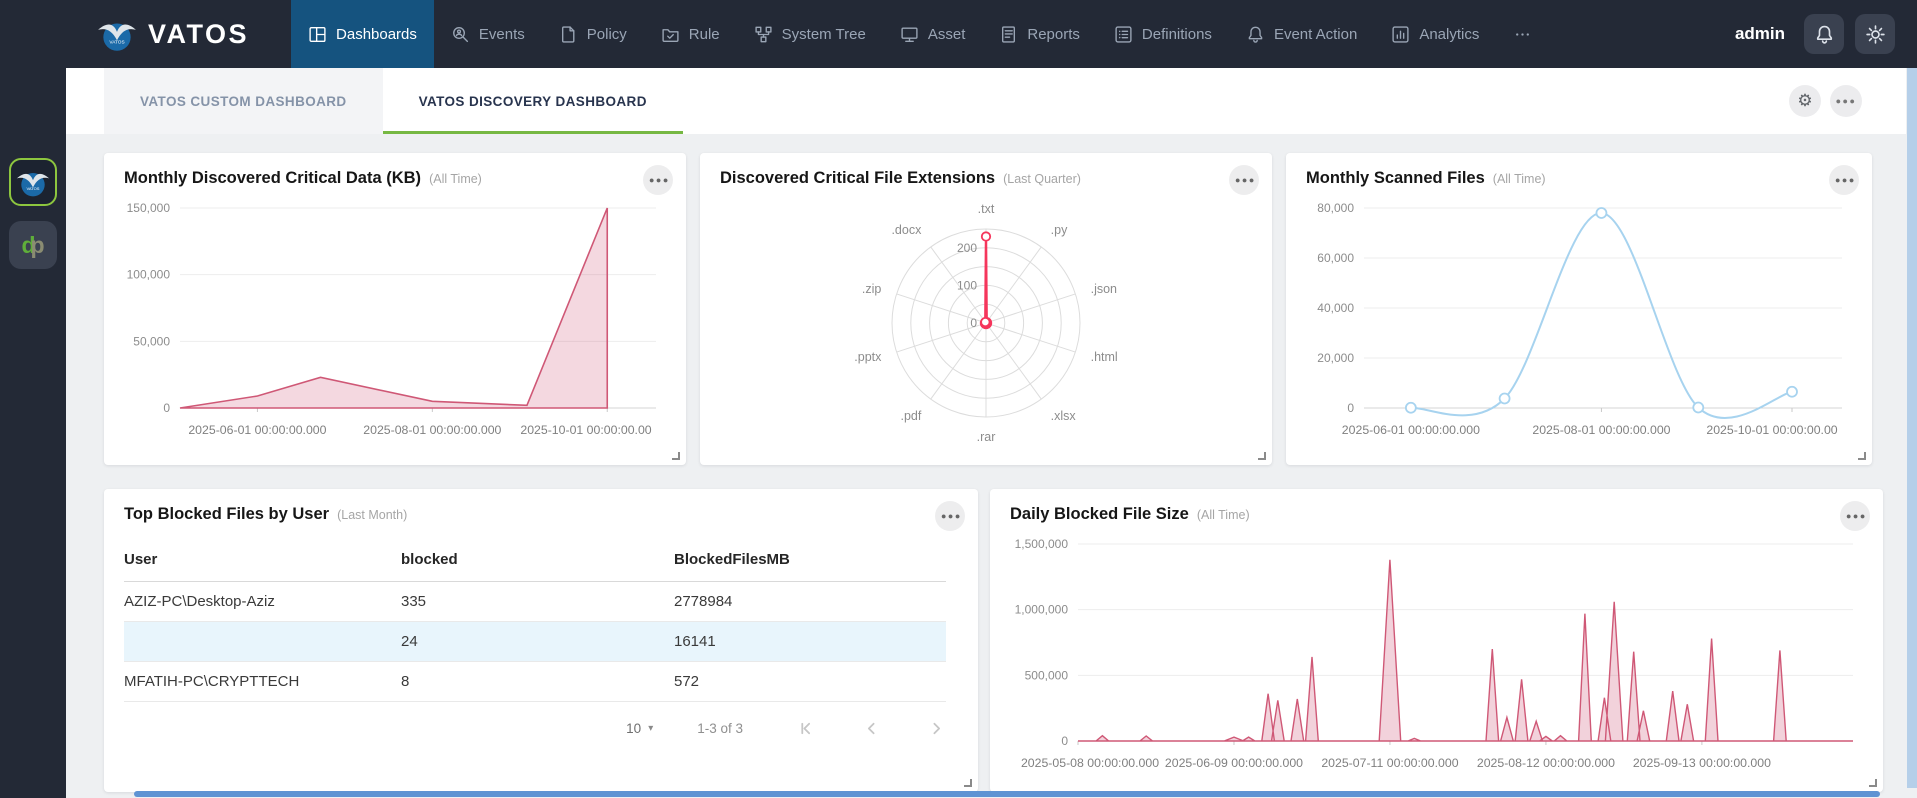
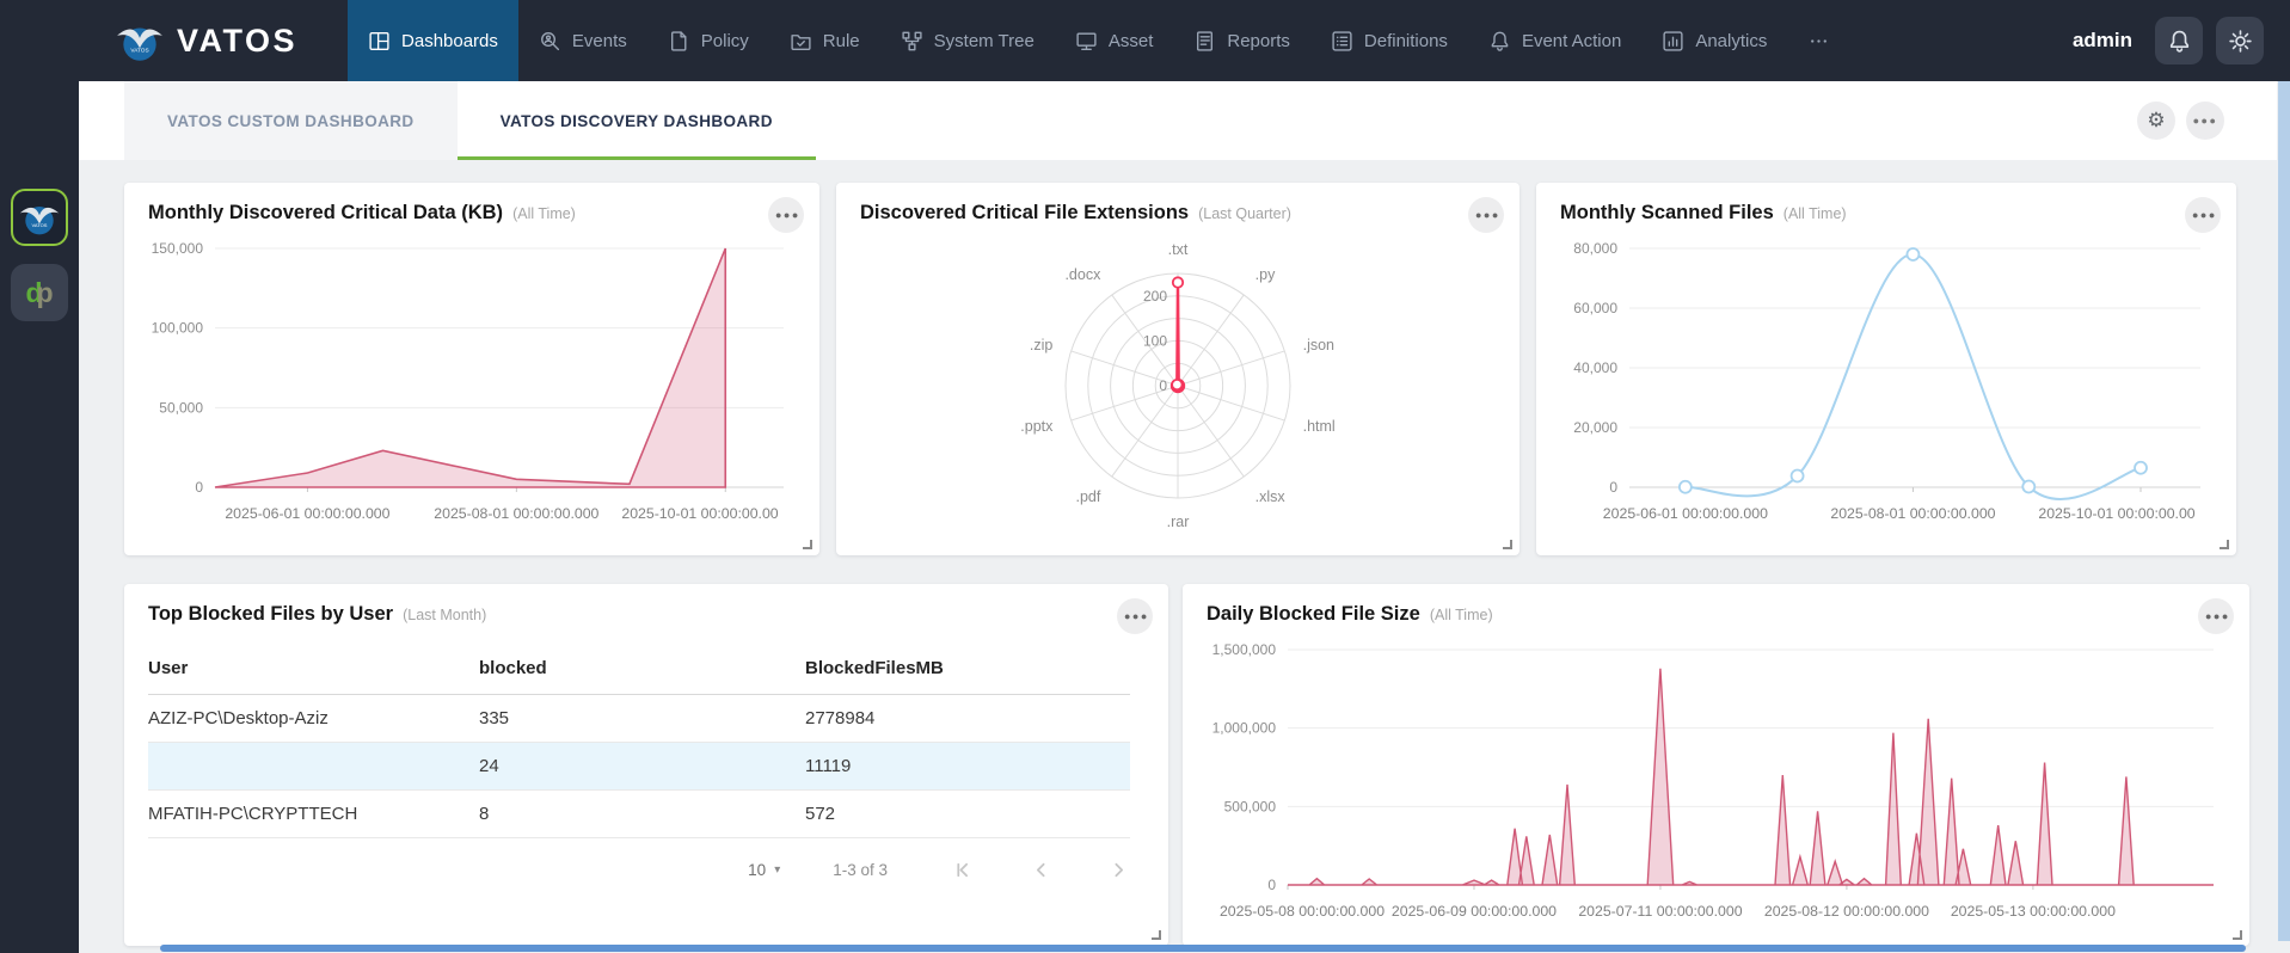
  VATOS
  Dashboards
  Events
  Policy
  Rule
  System Tree
  Asset
  Reports
  Definitions
  Event Action
  Analytics
  admin
  d
  p
  VATOS CUSTOM DASHBOARD
  VATOS DISCOVERY DASHBOARD
  ⚙
  ●●●
  Monthly Discovered Critical Data (KB)
  (All Time)
  ●●●
  0
  50,000
  100,000
  150,000
  2025-06-01 00:00:00.000
  2025-08-01 00:00:00.000
  2025-10-01 00:00:00.00
  Discovered Critical File Extensions
  (Last Quarter)
  ●●●
  .txt
  .py
  .json
  .html
  .xlsx
  .rar
  .pdf
  .pptx
  .zip
  .docx
  0
  100
  200
  Monthly Scanned Files
  (All Time)
  ●●●
  0
  20,000
  40,000
  60,000
  80,000
  2025-06-01 00:00:00.000
  2025-08-01 00:00:00.000
  2025-10-01 00:00:00.00
  Top Blocked Files by User
  (Last Month)
  ●●●
  User	blocked	BlockedFilesMB
  AZIZ-PC\Desktop-Aziz	335	2778984
- 	24	16141
+ 	24	11119
  MFATIH-PC\CRYPTTECH	8	572
  10
  ▾
  1-3 of 3
  Daily Blocked File Size
  (All Time)
  ●●●
  0
  500,000
  1,000,000
  1,500,000
  2025-05-08 00:00:00.000
  2025-06-09 00:00:00.000
  2025-07-11 00:00:00.000
  2025-08-12 00:00:00.000
- 2025-09-13 00:00:00.000
+ 2025-05-13 00:00:00.000
